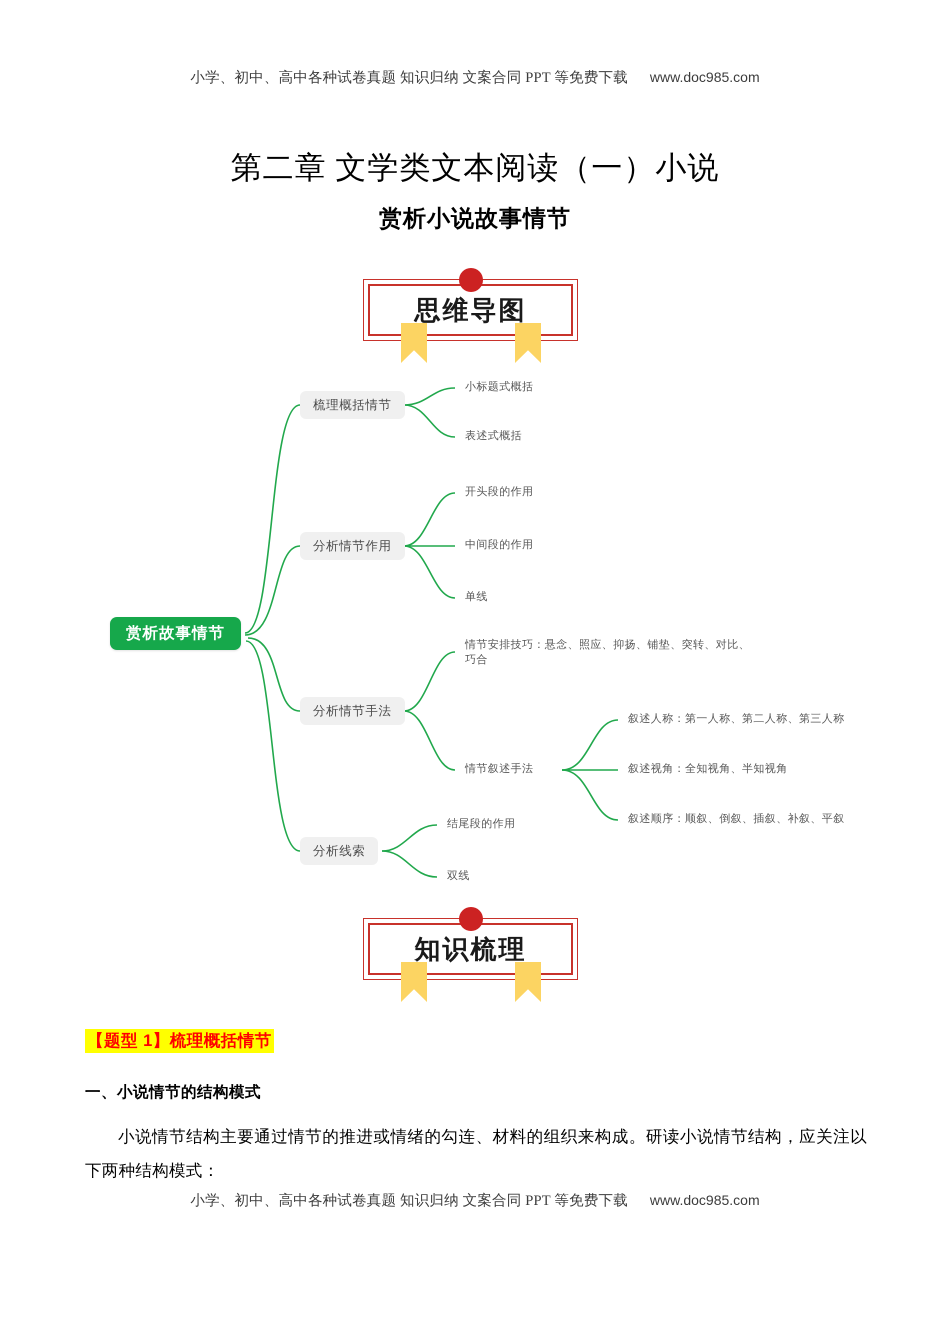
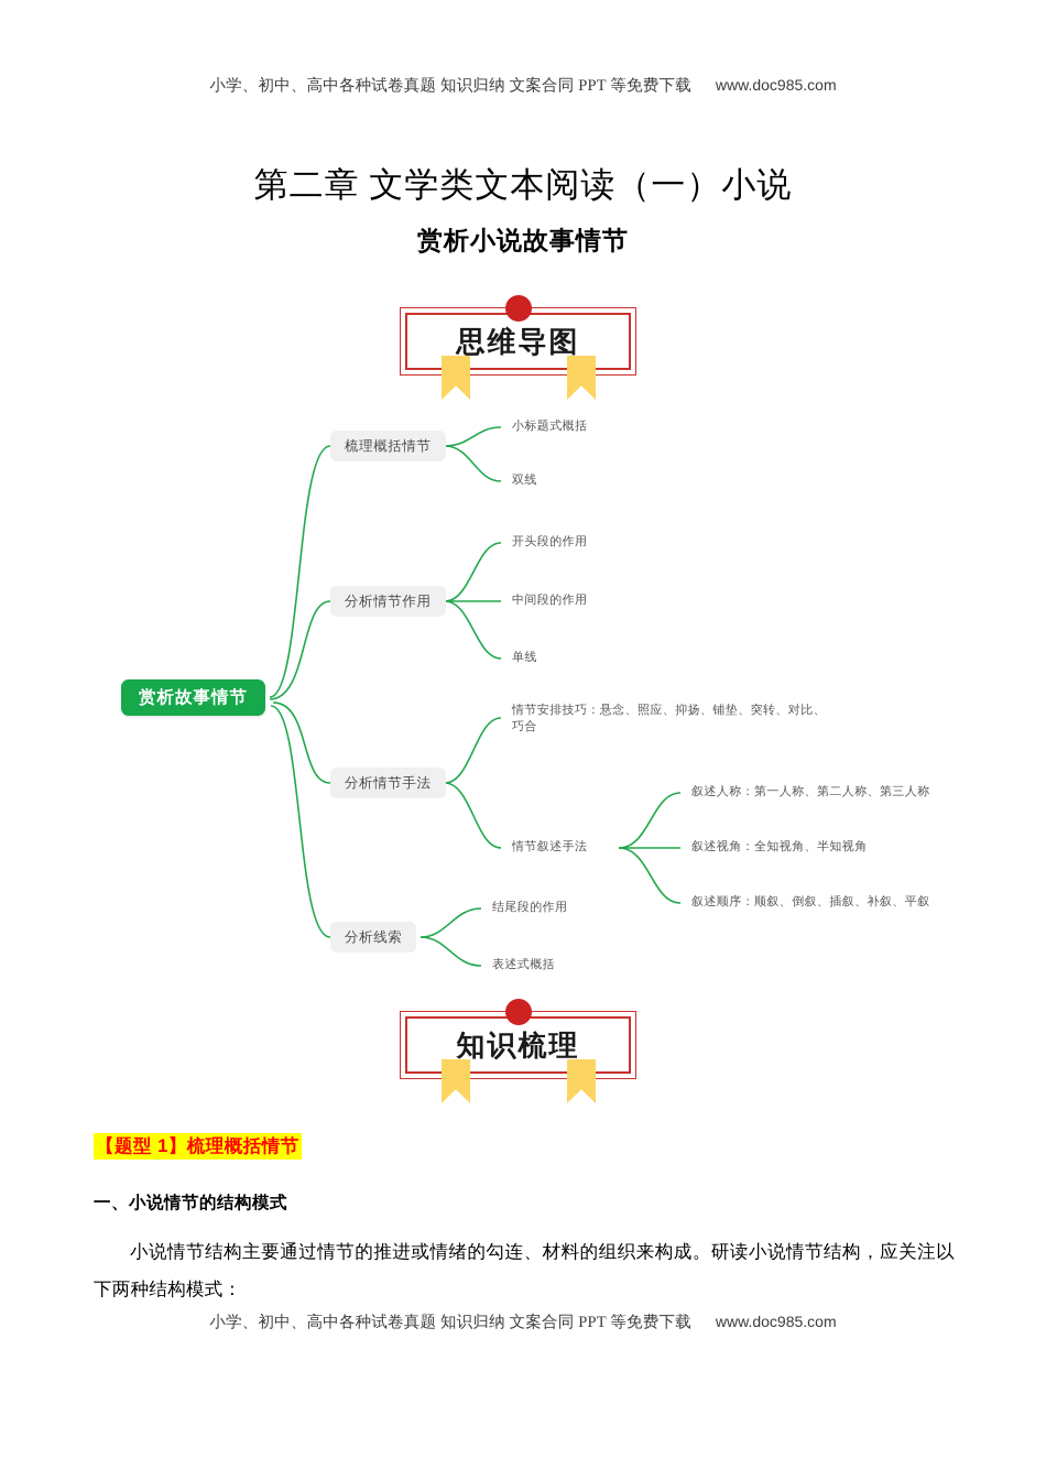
  小学、初中、高中各种试卷真题 知识归纳 文案合同 PPT 等免费下载 www.doc985.com
  第二章 文学类文本阅读（一）小说
  赏析小说故事情节
  思维导图
  赏析故事情节
  梳理概括情节
  分析情节作用
  分析情节手法
  分析线索
  小标题式概括
- 表述式概括
+ 双线
  开头段的作用
  中间段的作用
  单线
  情节安排技巧：悬念、照应、抑扬、铺垫、突转、对比、巧合
  情节叙述手法
  叙述人称：第一人称、第二人称、第三人称
  叙述视角：全知视角、半知视角
  叙述顺序：顺叙、倒叙、插叙、补叙、平叙
  结尾段的作用
- 双线
+ 表述式概括
  知识梳理
  【题型 1】梳理概括情节
  一、小说情节的结构模式
  小说情节结构主要通过情节的推进或情绪的勾连、材料的组织来构成。研读小说情节结构，应关注以下两种结构模式：
  小学、初中、高中各种试卷真题 知识归纳 文案合同 PPT 等免费下载 www.doc985.com
